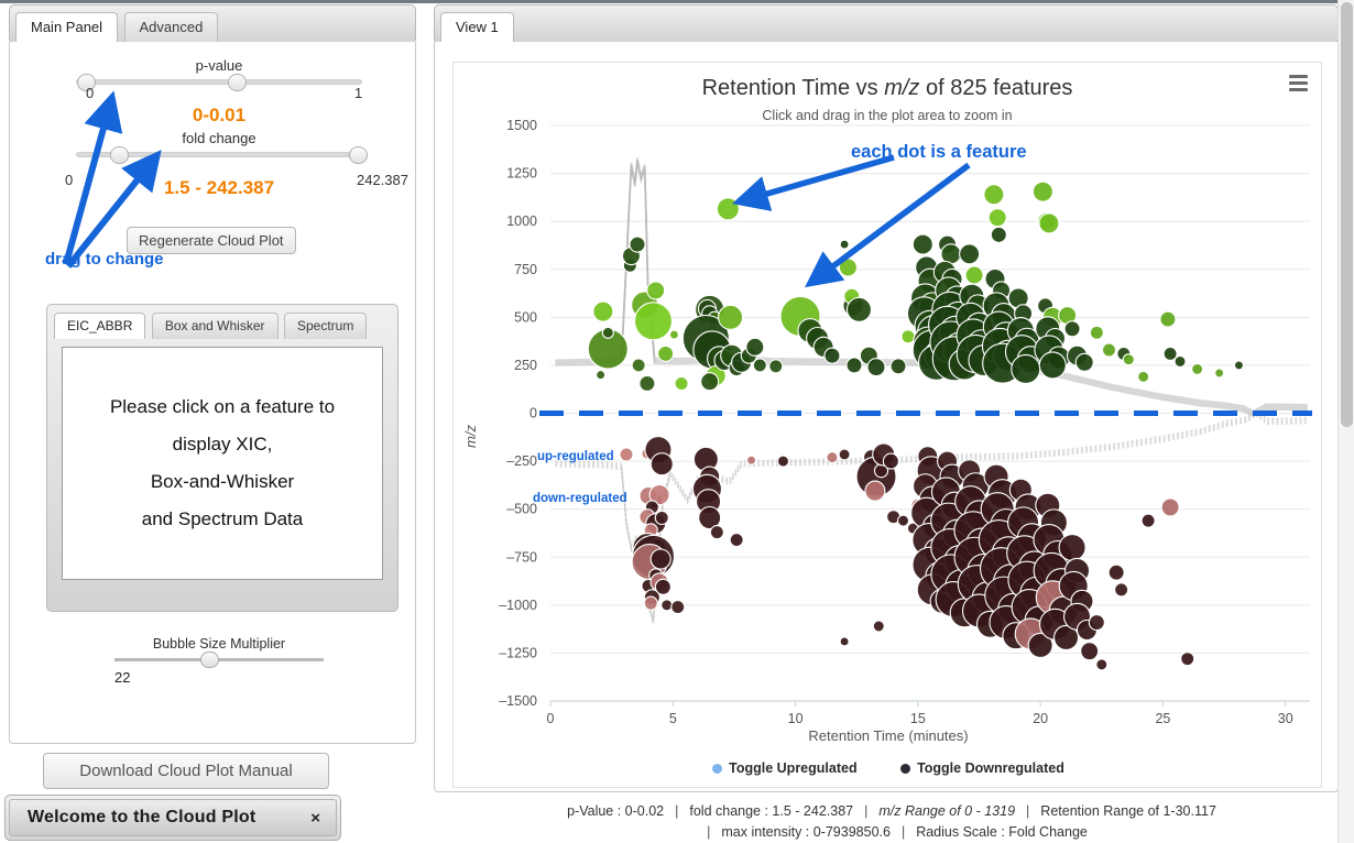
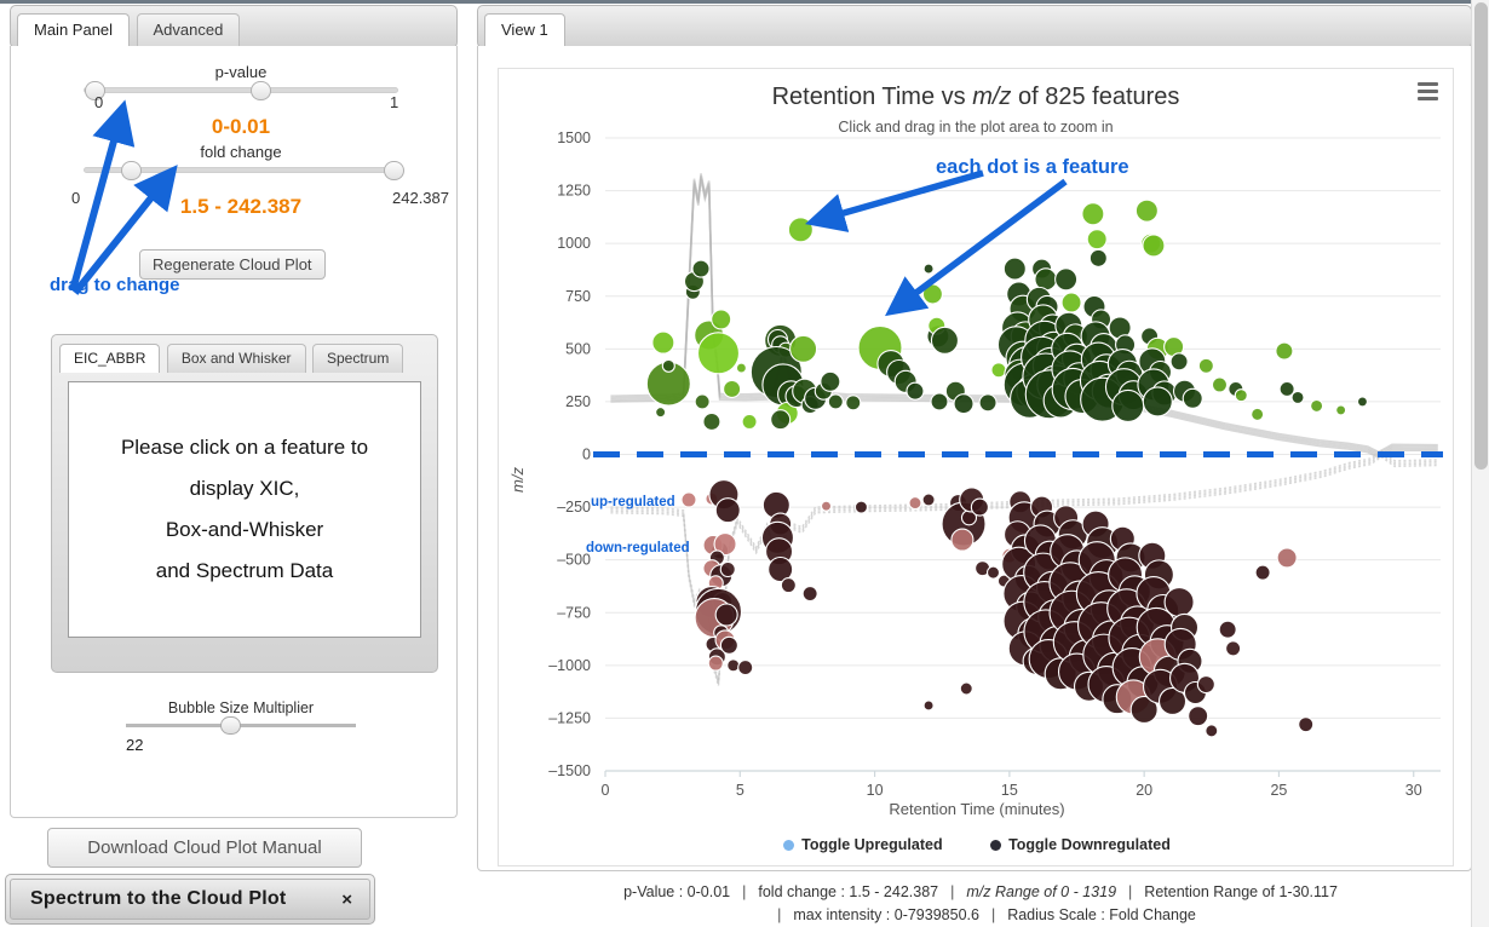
  Main Panel Advanced
  p-value
  0
  1
  0-0.01
  fold change
  0
  242.387
  1.5 - 242.387
  Regenerate Cloud Plot
  dr to change
  EIC_ABBR Box and Whisker Spectrum
  Please click on a feature to
  display XIC,
  Box-and-Whisker
  and Spectrum Data
  Bubble Size Multiplier
  22
  Download Cloud Plot Manual
- Welcome to the Cloud Plot
+ Spectrum to the Cloud Plot
  ×
  View 1
  Retention Time vs m/z of 825 features
  Click and drag in the plot area to zoom in
  1500
  1250
  1000
  750
  500
  250
  0
  –250
  –500
  –750
  –1000
  –1250
  –1500
  0
  5
  10
  15
  20
  25
  30
  Retention Time (minutes)
  up-regulated
  down-regulated
  Toggle Upregulated Toggle Downregulated
- p-Value : 0-0.02 | fold change : 1.5 - 242.387 | m/z Range of 0 - 1319 | Retention Range of 1-30.117
+ p-Value : 0-0.01 | fold change : 1.5 - 242.387 | m/z Range of 0 - 1319 | Retention Range of 1-30.117
  | max intensity : 0-7939850.6 | Radius Scale : Fold Change
  each dot is a feature
